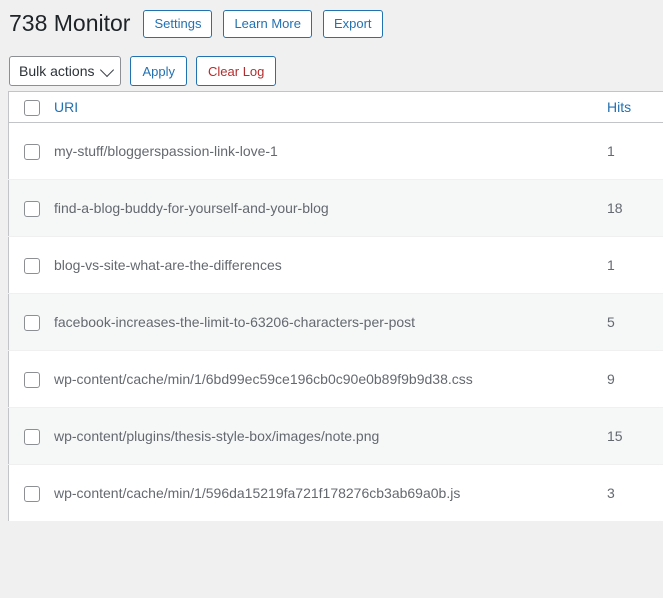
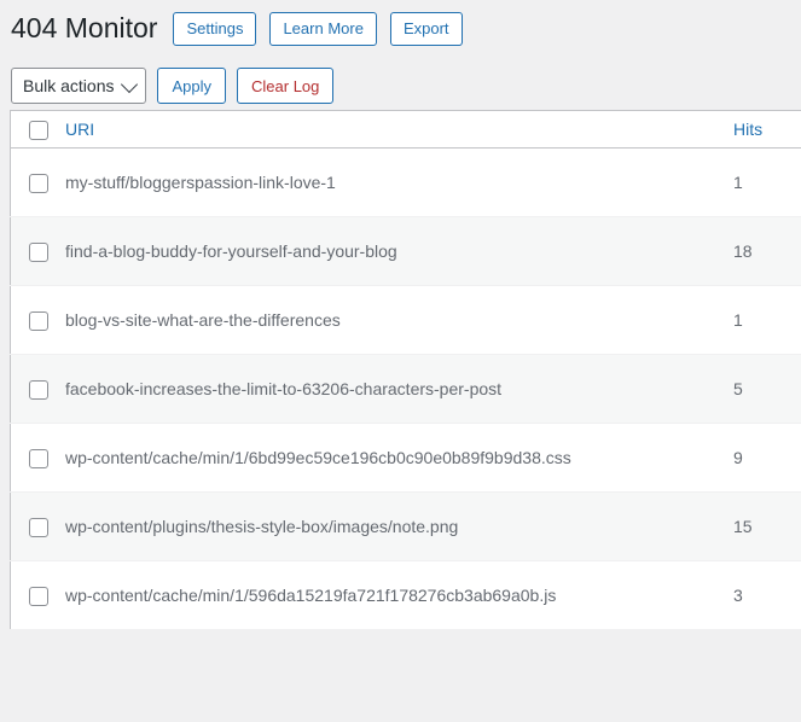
- 738 Monitor
+ 404 Monitor
  Settings
  Learn More
  Export
  Bulk actions
  Apply
  Clear Log
  	URI	Hits
  	my-stuff/bloggerspassion-link-love-1	1
  	find-a-blog-buddy-for-yourself-and-your-blog	18
  	blog-vs-site-what-are-the-differences	1
  	facebook-increases-the-limit-to-63206-characters-per-post	5
  	wp-content/cache/min/1/6bd99ec59ce196cb0c90e0b89f9b9d38.css	9
  	wp-content/plugins/thesis-style-box/images/note.png	15
  	wp-content/cache/min/1/596da15219fa721f178276cb3ab69a0b.js	3
